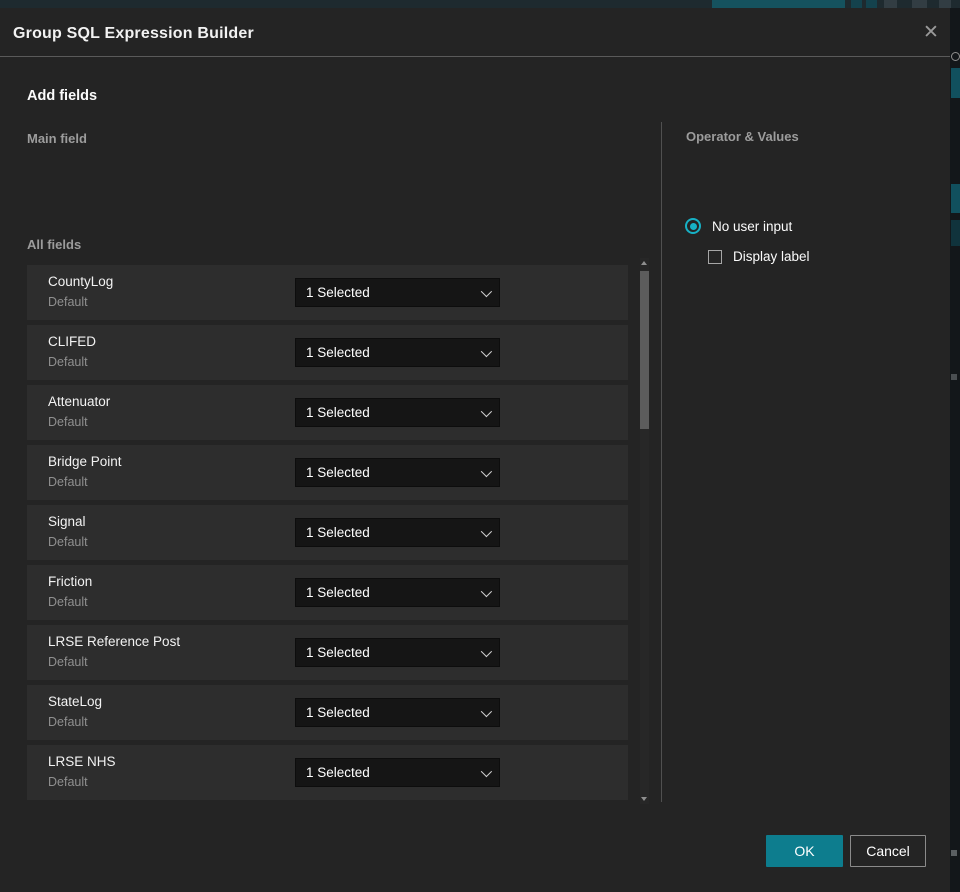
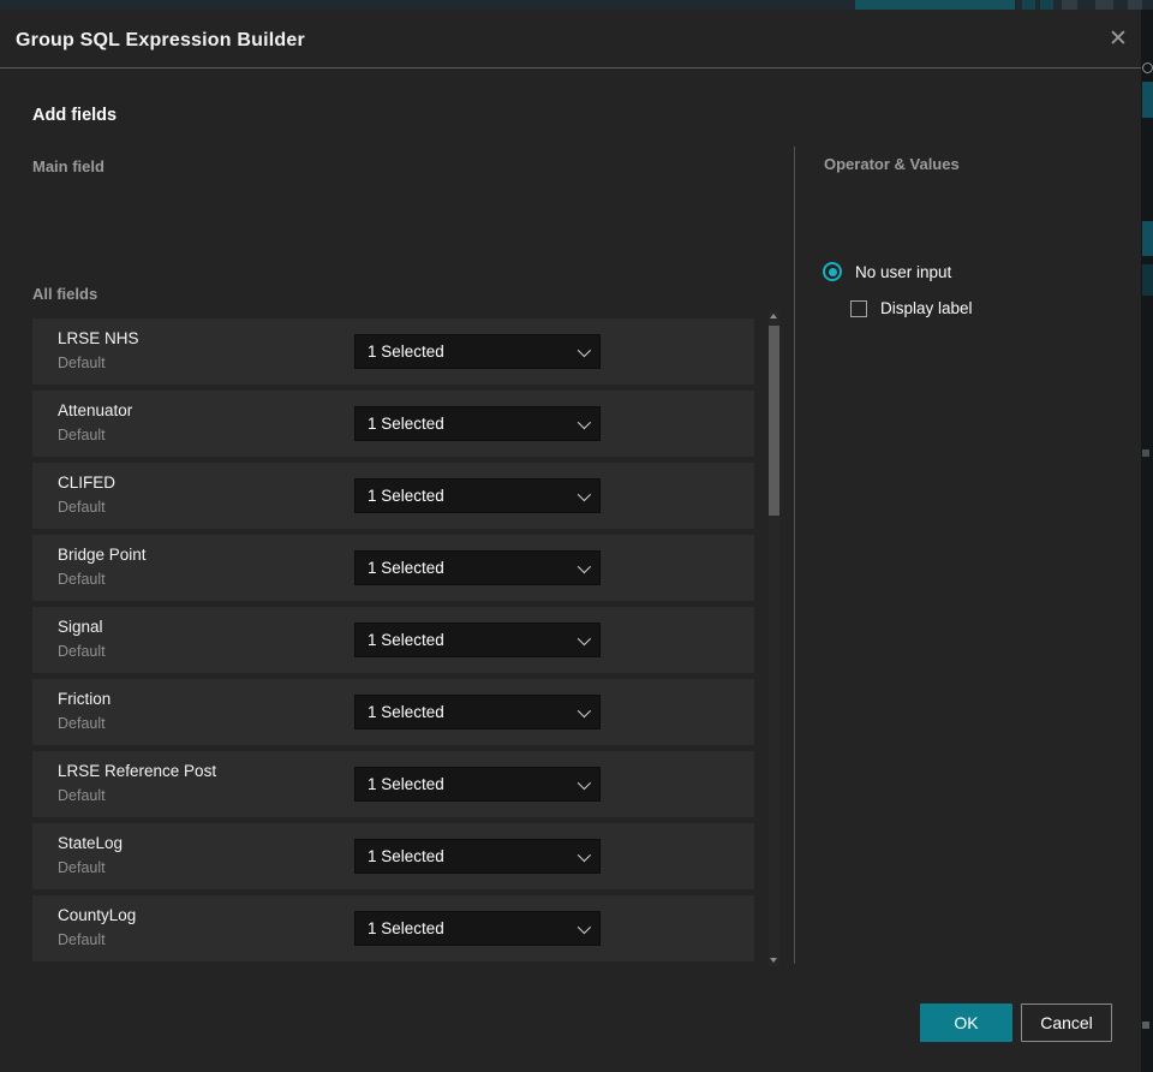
  Group SQL Expression Builder
  ✕
  Add fields
  Main field
  All fields
- CountyLog
+ LRSE NHS
  Default
  1 Selected
- CLIFED
+ Attenuator
  Default
  1 Selected
- Attenuator
+ CLIFED
  Default
  1 Selected
  Bridge Point
  Default
  1 Selected
  Signal
  Default
  1 Selected
  Friction
  Default
  1 Selected
  LRSE Reference Post
  Default
  1 Selected
  StateLog
  Default
  1 Selected
- LRSE NHS
+ CountyLog
  Default
  1 Selected
  Operator & Values
  No user input
  Display label
  OK
  Cancel
